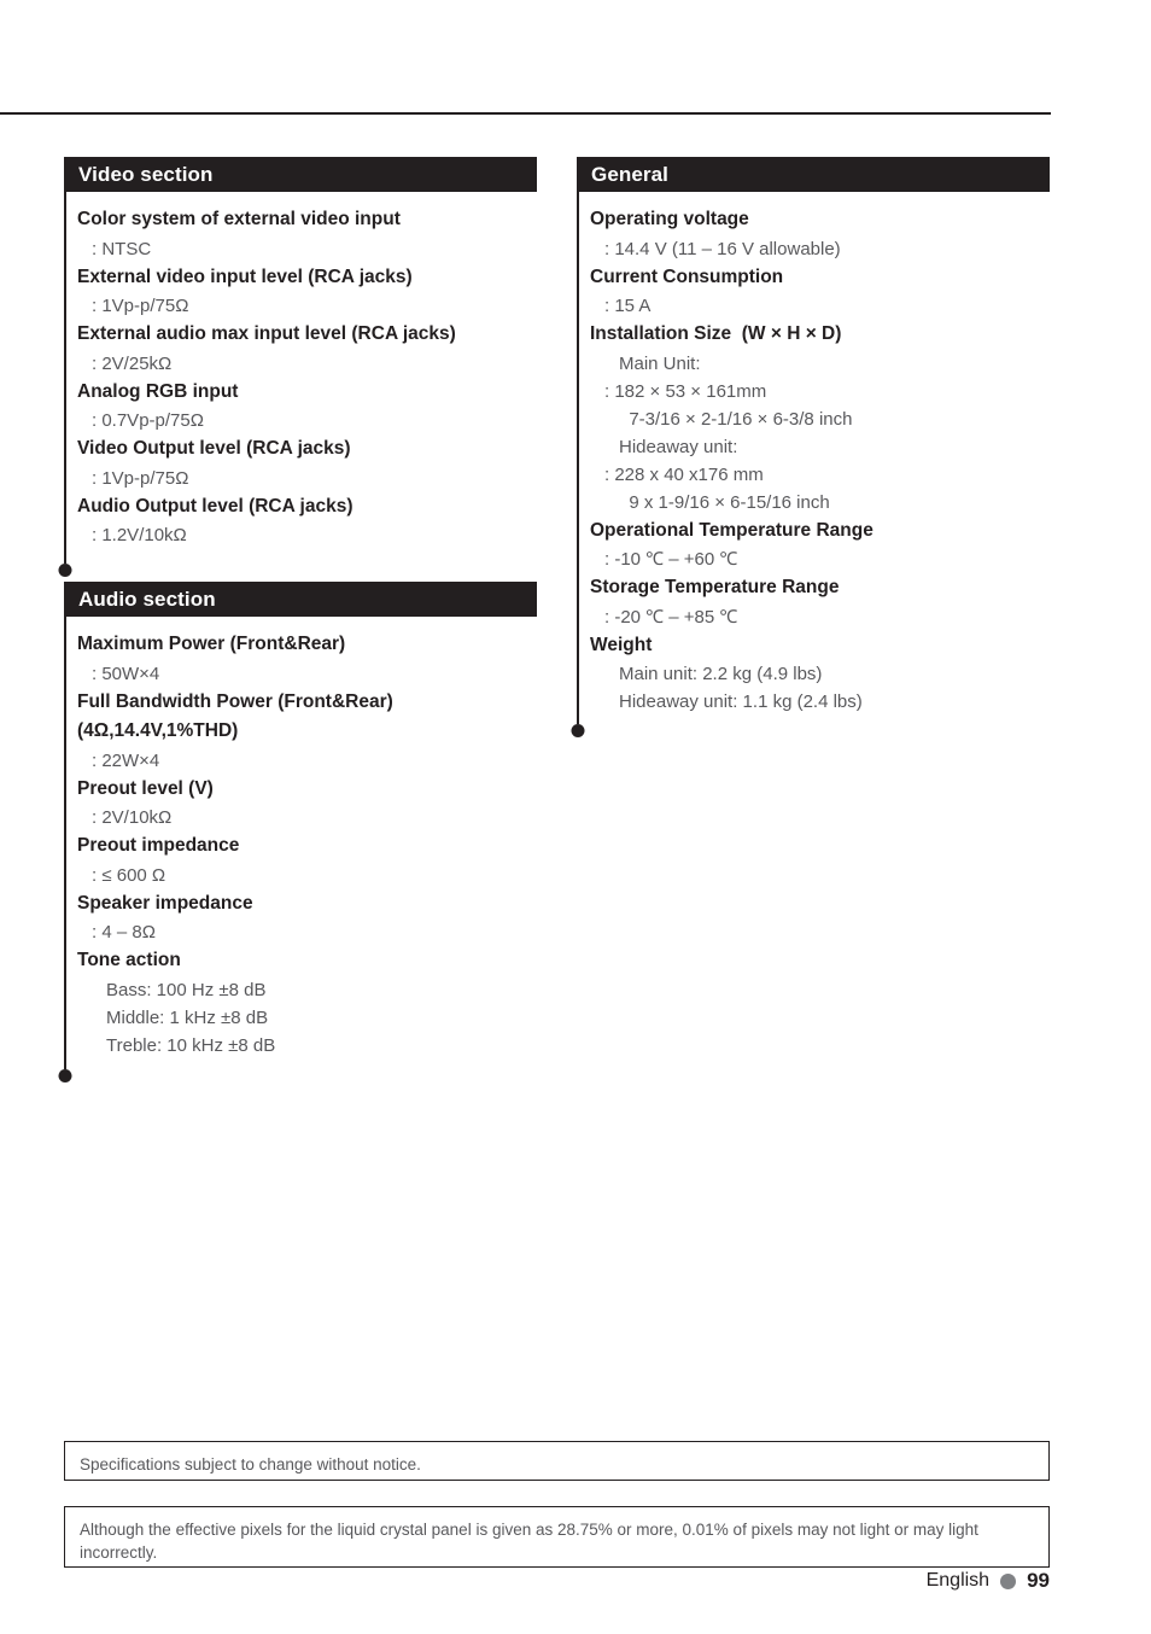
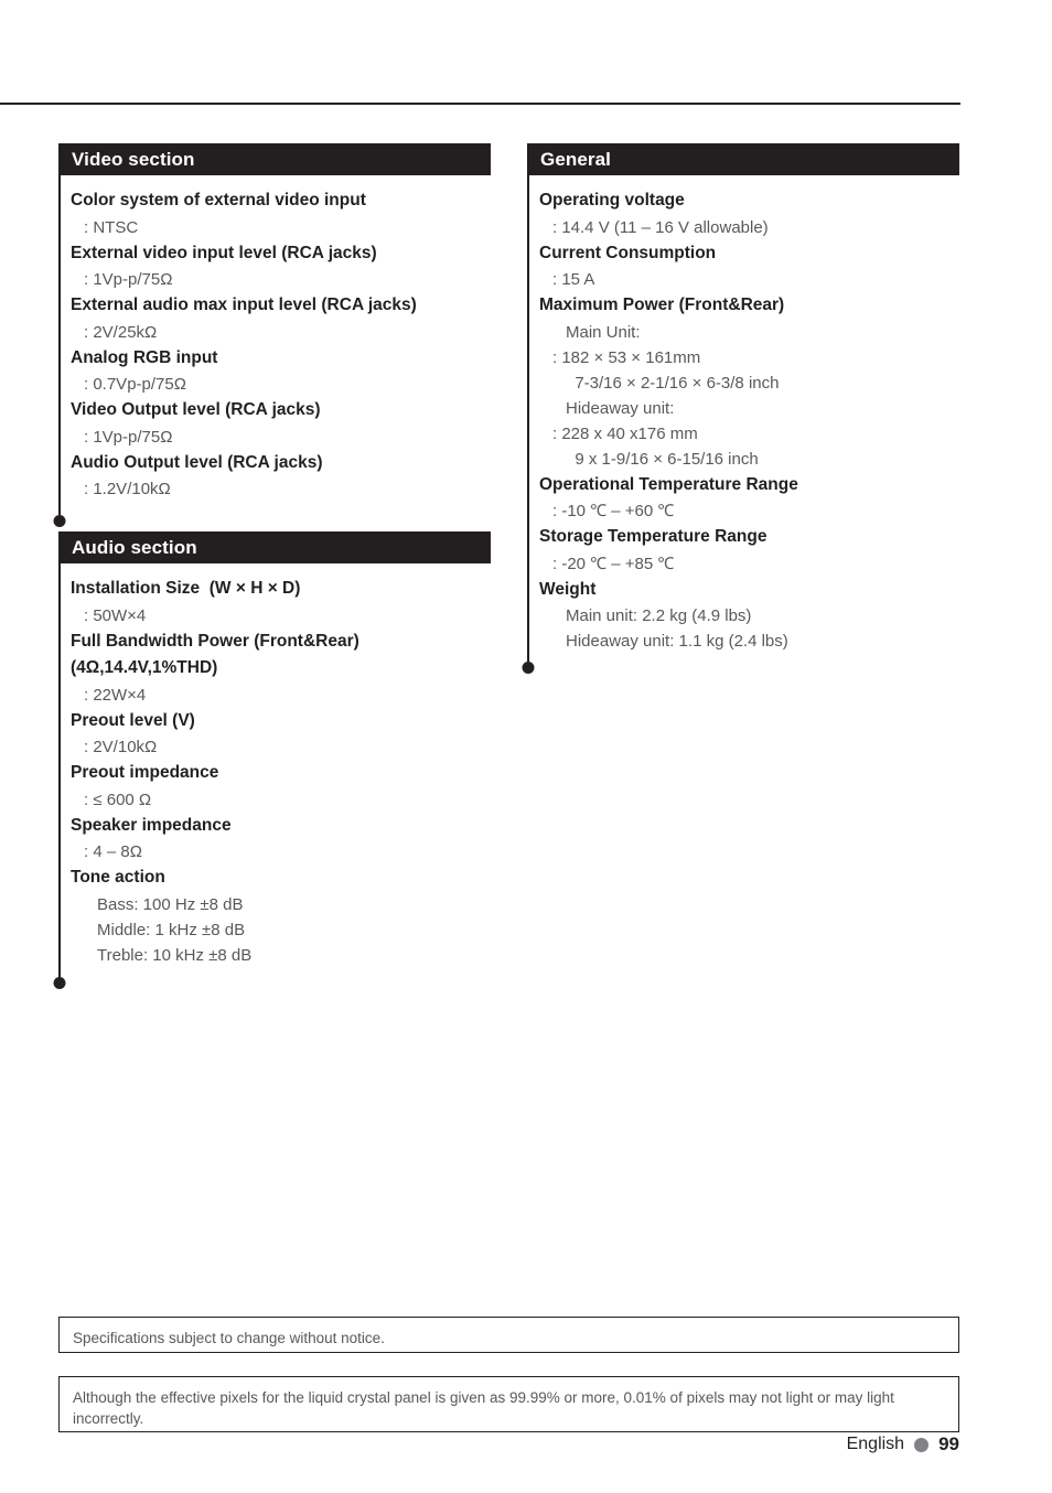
  Video section
  Color system of external video input
  : NTSC
  External video input level (RCA jacks)
  : 1Vp-p/75Ω
  External audio max input level (RCA jacks)
  : 2V/25kΩ
  Analog RGB input
  : 0.7Vp-p/75Ω
  Video Output level (RCA jacks)
  : 1Vp-p/75Ω
  Audio Output level (RCA jacks)
  : 1.2V/10kΩ
  Audio section
- Maximum Power (Front&Rear)
+ Installation Size (W × H × D)
  : 50W×4
  Full Bandwidth Power (Front&Rear)
  (4Ω,14.4V,1%THD)
  : 22W×4
  Preout level (V)
  : 2V/10kΩ
  Preout impedance
  : ≤ 600 Ω
  Speaker impedance
  : 4 – 8Ω
  Tone action
  Bass: 100 Hz ±8 dB
  Middle: 1 kHz ±8 dB
  Treble: 10 kHz ±8 dB
  General
  Operating voltage
  : 14.4 V (11 – 16 V allowable)
  Current Consumption
  : 15 A
- Installation Size (W × H × D)
+ Maximum Power (Front&Rear)
  Main Unit:
  : 182 × 53 × 161mm
  7-3/16 × 2-1/16 × 6-3/8 inch
  Hideaway unit:
  : 228 x 40 x176 mm
  9 x 1-9/16 × 6-15/16 inch
  Operational Temperature Range
  : -10 ℃ – +60 ℃
  Storage Temperature Range
  : -20 ℃ – +85 ℃
  Weight
  Main unit: 2.2 kg (4.9 lbs)
  Hideaway unit: 1.1 kg (2.4 lbs)
  Specifications subject to change without notice.
- Although the effective pixels for the liquid crystal panel is given as 28.75% or more, 0.01% of pixels may not light or may light incorrectly.
+ Although the effective pixels for the liquid crystal panel is given as 99.99% or more, 0.01% of pixels may not light or may light incorrectly.
  English
  99
